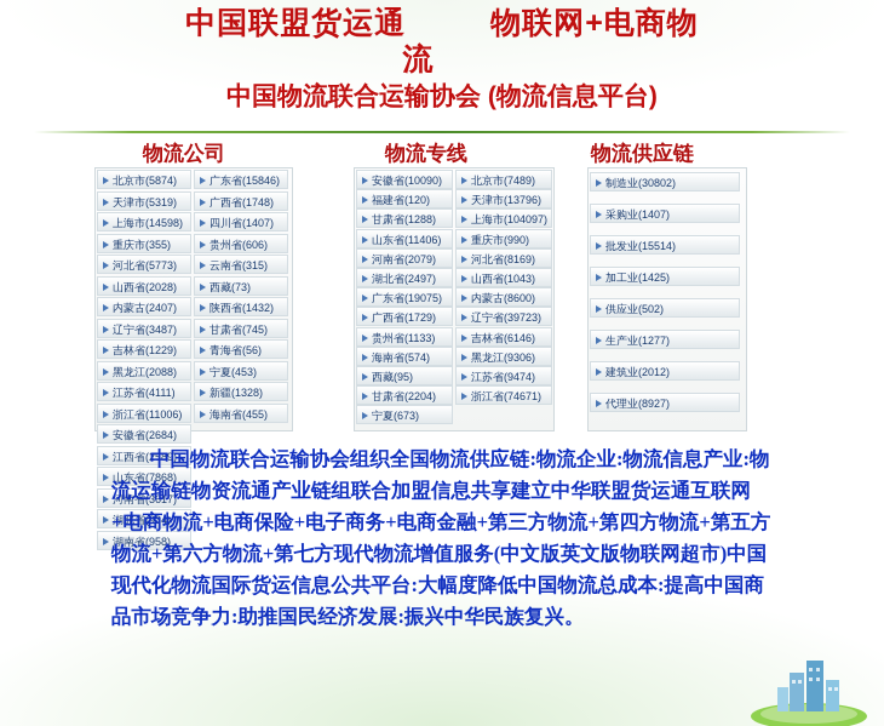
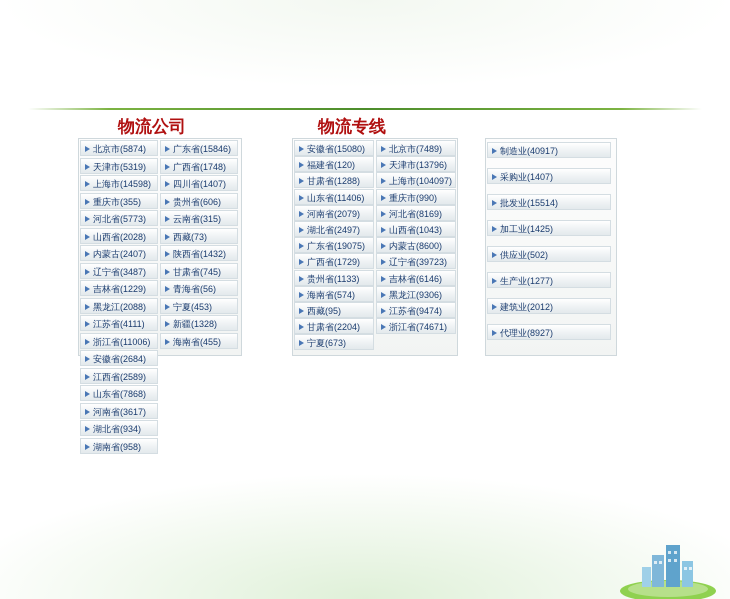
- 中国联盟货运通 物联网+电商物
- 流
- 中国物流联合运输协会 (物流信息平台)
  物流公司
  物流专线
- 物流供应链
  北京市(5874)
  天津市(5319)
  上海市(14598)
  重庆市(355)
  河北省(5773)
  山西省(2028)
  内蒙古(2407)
  辽宁省(3487)
  吉林省(1229)
  黑龙江(2088)
  江苏省(4111)
  浙江省(11006)
  安徽省(2684)
  江西省(2589)
  山东省(7868)
  河南省(3617)
  湖北省(934)
  湖南省(958)
  广东省(15846)
  广西省(1748)
  四川省(1407)
  贵州省(606)
  云南省(315)
  西藏(73)
  陕西省(1432)
  甘肃省(745)
  青海省(56)
  宁夏(453)
  新疆(1328)
  海南省(455)
- 安徽省(10090)
+ 安徽省(15080)
  福建省(120)
  甘肃省(1288)
  山东省(11406)
  河南省(2079)
  湖北省(2497)
  广东省(19075)
  广西省(1729)
  贵州省(1133)
  海南省(574)
  西藏(95)
  甘肃省(2204)
  宁夏(673)
  北京市(7489)
  天津市(13796)
  上海市(104097)
  重庆市(990)
  河北省(8169)
  山西省(1043)
  内蒙古(8600)
  辽宁省(39723)
  吉林省(6146)
  黑龙江(9306)
  江苏省(9474)
  浙江省(74671)
- 制造业(30802)
+ 制造业(40917)
  采购业(1407)
  批发业(15514)
  加工业(1425)
  供应业(502)
  生产业(1277)
  建筑业(2012)
  代理业(8927)
- 中国物流联合运输协会组织全国物流供应链:物流企业:物流信息产业:物流运输链物资流通产业链组联合加盟信息共享建立中华联盟货运通互联网+电商物流+电商保险+电子商务+电商金融+第三方物流+第四方物流+第五方物流+第六方物流+第七方现代物流增值服务(中文版英文版物联网超市)中国现代化物流国际货运信息公共平台:大幅度降低中国物流总成本:提高中国商品市场竞争力:助推国民经济发展:振兴中华民族复兴。
